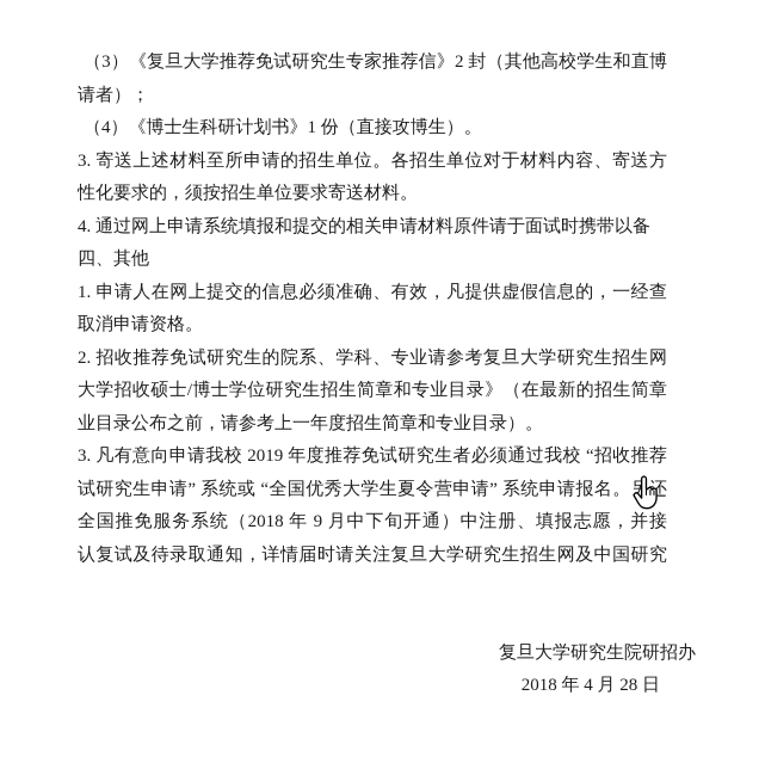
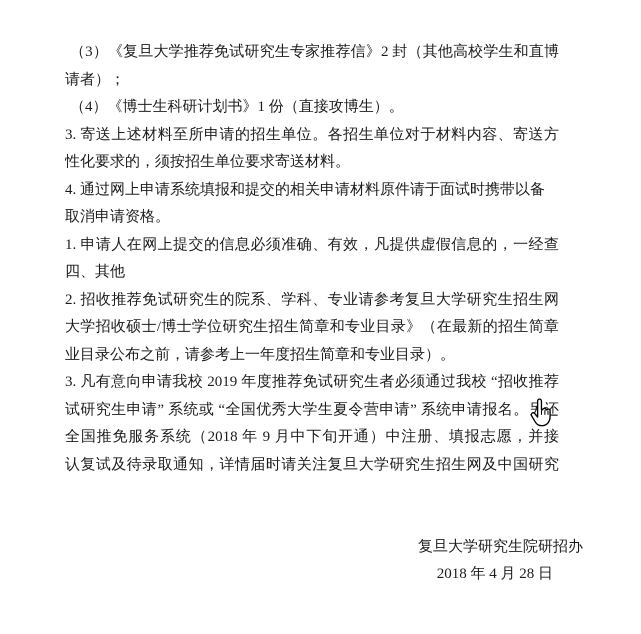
  （3）《复旦大学推荐免试研究生专家推荐信》2 封（其他高校学生和直博
  请者）；
  （4）《博士生科研计划书》1 份（直接攻博生）。
  3. 寄送上述材料至所申请的招生单位。各招生单位对于材料内容、寄送方
  性化要求的，须按招生单位要求寄送材料。
  4. 通过网上申请系统填报和提交的相关申请材料原件请于面试时携带以备
- 四、其他
+ 取消申请资格。
  1. 申请人在网上提交的信息必须准确、有效，凡提供虚假信息的，一经查
- 取消申请资格。
+ 四、其他
  2. 招收推荐免试研究生的院系、学科、专业请参考复旦大学研究生招生网
  大学招收硕士/博士学位研究生招生简章和专业目录》（在最新的招生简章
  业目录公布之前，请参考上一年度招生简章和专业目录）。
  3. 凡有意向申请我校 2019 年度推荐免试研究生者必须通过我校 “招收推荐
  试研究生申请” 系统或 “全国优秀大学生夏令营申请” 系统申请报名。另还
  全国推免服务系统（2018 年 9 月中下旬开通）中注册、填报志愿，并接
  认复试及待录取通知，详情届时请关注复旦大学研究生招生网及中国研究
  复旦大学研究生院研招办
  2018 年 4 月 28 日
